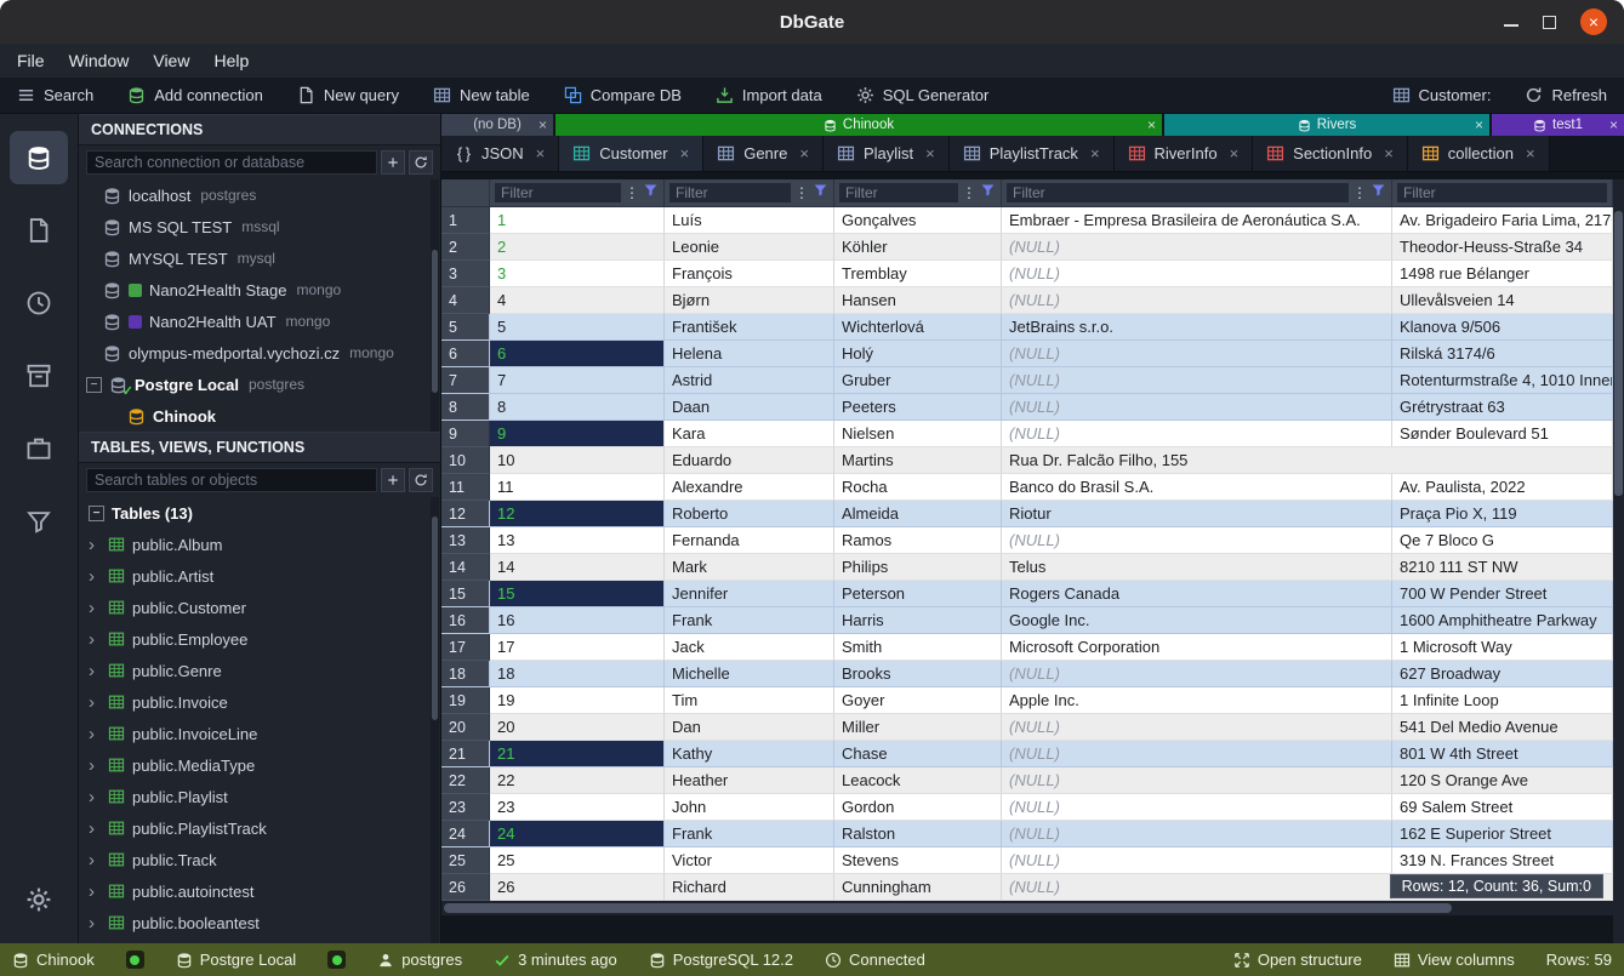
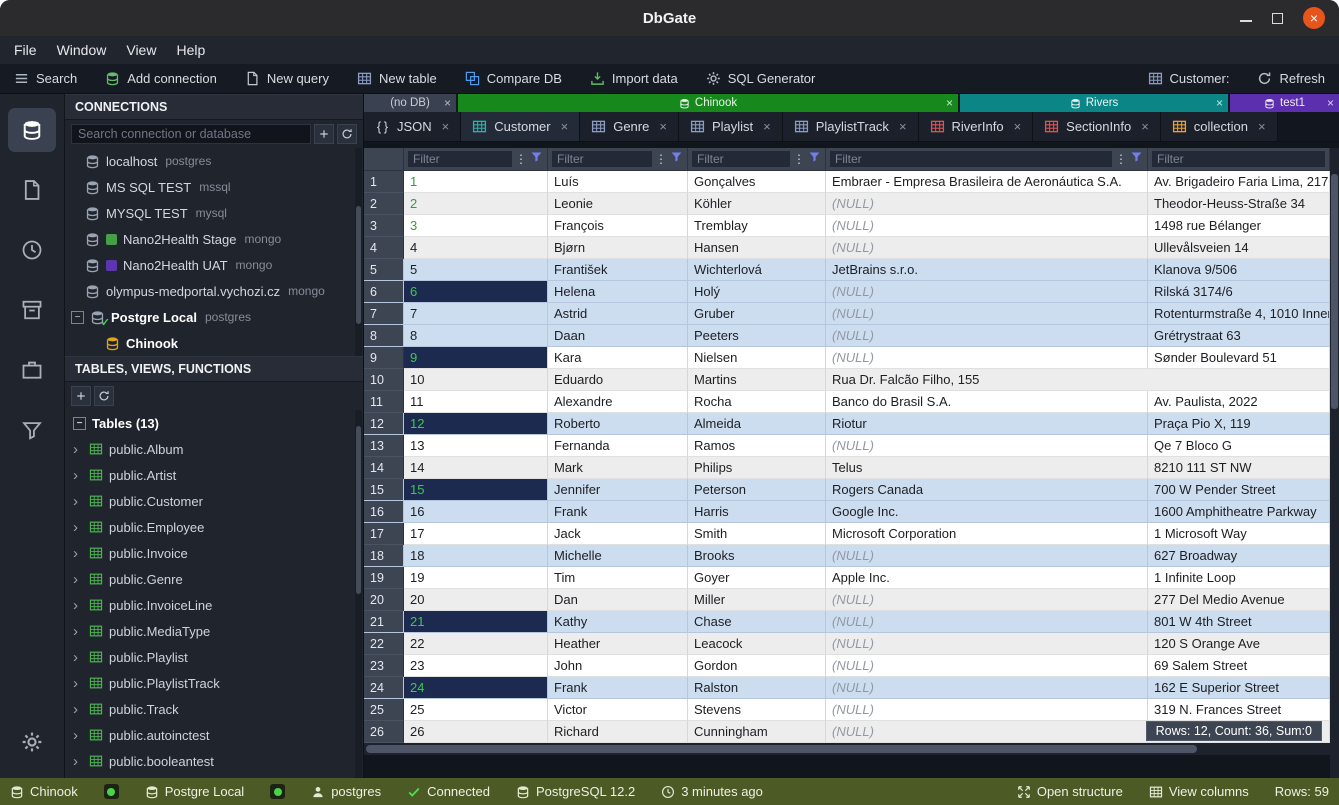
  DbGate
  ×
  File
  Window
  View
  Help
  Search
  Add connection
  New query
  New table
  Compare DB
  Import data
  SQL Generator
  Customer:
  Refresh
  CONNECTIONS
  Search connection or database
  localhost
  postgres
  MS SQL TEST
  mssql
  MYSQL TEST
  mysql
  Nano2Health Stage
  mongo
  Nano2Health UAT
  mongo
  olympus-medportal.vychozi.cz
  mongo
  −
  ✓
  Postgre Local
  postgres
  Chinook
  TABLES, VIEWS, FUNCTIONS
- Search tables or objects
  −
  Tables (13)
  ›
  public.Album
  ›
  public.Artist
  ›
  public.Customer
  ›
  public.Employee
  ›
- public.Genre
+ public.Invoice
  ›
- public.Invoice
+ public.Genre
  ›
  public.InvoiceLine
  ›
  public.MediaType
  ›
  public.Playlist
  ›
  public.PlaylistTrack
  ›
  public.Track
  ›
  public.autoinctest
  ›
  public.booleantest
  (no DB)
  ×
  Chinook
  ×
  Rivers
  ×
  test1
  ×
  { }
  JSON
  ×
  Customer
  ×
  Genre
  ×
  Playlist
  ×
  PlaylistTrack
  ×
  RiverInfo
  ×
  SectionInfo
  ×
  collection
  ×
  Filter
  ⋮
  Filter
  ⋮
  Filter
  ⋮
  Filter
  ⋮
  Filter
  Rows: 12, Count: 36, Sum:0
  1
  1
  Luís
  Gonçalves
  Embraer - Empresa Brasileira de Aeronáutica S.A.
  Av. Brigadeiro Faria Lima, 217
  2
  2
  Leonie
  Köhler
  (NULL)
  Theodor-Heuss-Straße 34
  3
  3
  François
  Tremblay
  (NULL)
  1498 rue Bélanger
  4
  4
  Bjørn
  Hansen
  (NULL)
  Ullevålsveien 14
  5
  5
  František
  Wichterlová
  JetBrains s.r.o.
  Klanova 9/506
  6
  6
  Helena
  Holý
  (NULL)
  Rilská 3174/6
  7
  7
  Astrid
  Gruber
  (NULL)
  Rotenturmstraße 4, 1010 Inne
  8
  8
  Daan
  Peeters
  (NULL)
  Grétrystraat 63
  9
  9
  Kara
  Nielsen
  (NULL)
  Sønder Boulevard 51
  10
  10
  Eduardo
  Martins
  Rua Dr. Falcão Filho, 155
  11
  11
  Alexandre
  Rocha
  Banco do Brasil S.A.
  Av. Paulista, 2022
  12
  12
  Roberto
  Almeida
  Riotur
  Praça Pio X, 119
  13
  13
  Fernanda
  Ramos
  (NULL)
  Qe 7 Bloco G
  14
  14
  Mark
  Philips
  Telus
  8210 111 ST NW
  15
  15
  Jennifer
  Peterson
  Rogers Canada
  700 W Pender Street
  16
  16
  Frank
  Harris
  Google Inc.
  1600 Amphitheatre Parkway
  17
  17
  Jack
  Smith
  Microsoft Corporation
  1 Microsoft Way
  18
  18
  Michelle
  Brooks
  (NULL)
  627 Broadway
  19
  19
  Tim
  Goyer
  Apple Inc.
  1 Infinite Loop
  20
  20
  Dan
  Miller
  (NULL)
- 541 Del Medio Avenue
+ 277 Del Medio Avenue
  21
  21
  Kathy
  Chase
  (NULL)
  801 W 4th Street
  22
  22
  Heather
  Leacock
  (NULL)
  120 S Orange Ave
  23
  23
  John
  Gordon
  (NULL)
  69 Salem Street
  24
  24
  Frank
  Ralston
  (NULL)
  162 E Superior Street
  25
  25
  Victor
  Stevens
  (NULL)
  319 N. Frances Street
  26
  26
  Richard
  Cunningham
  (NULL)
  Chinook
  Postgre Local
  postgres
- 3 minutes ago
+ Connected
  PostgreSQL 12.2
- Connected
+ 3 minutes ago
  Open structure
  View columns
  Rows: 59
